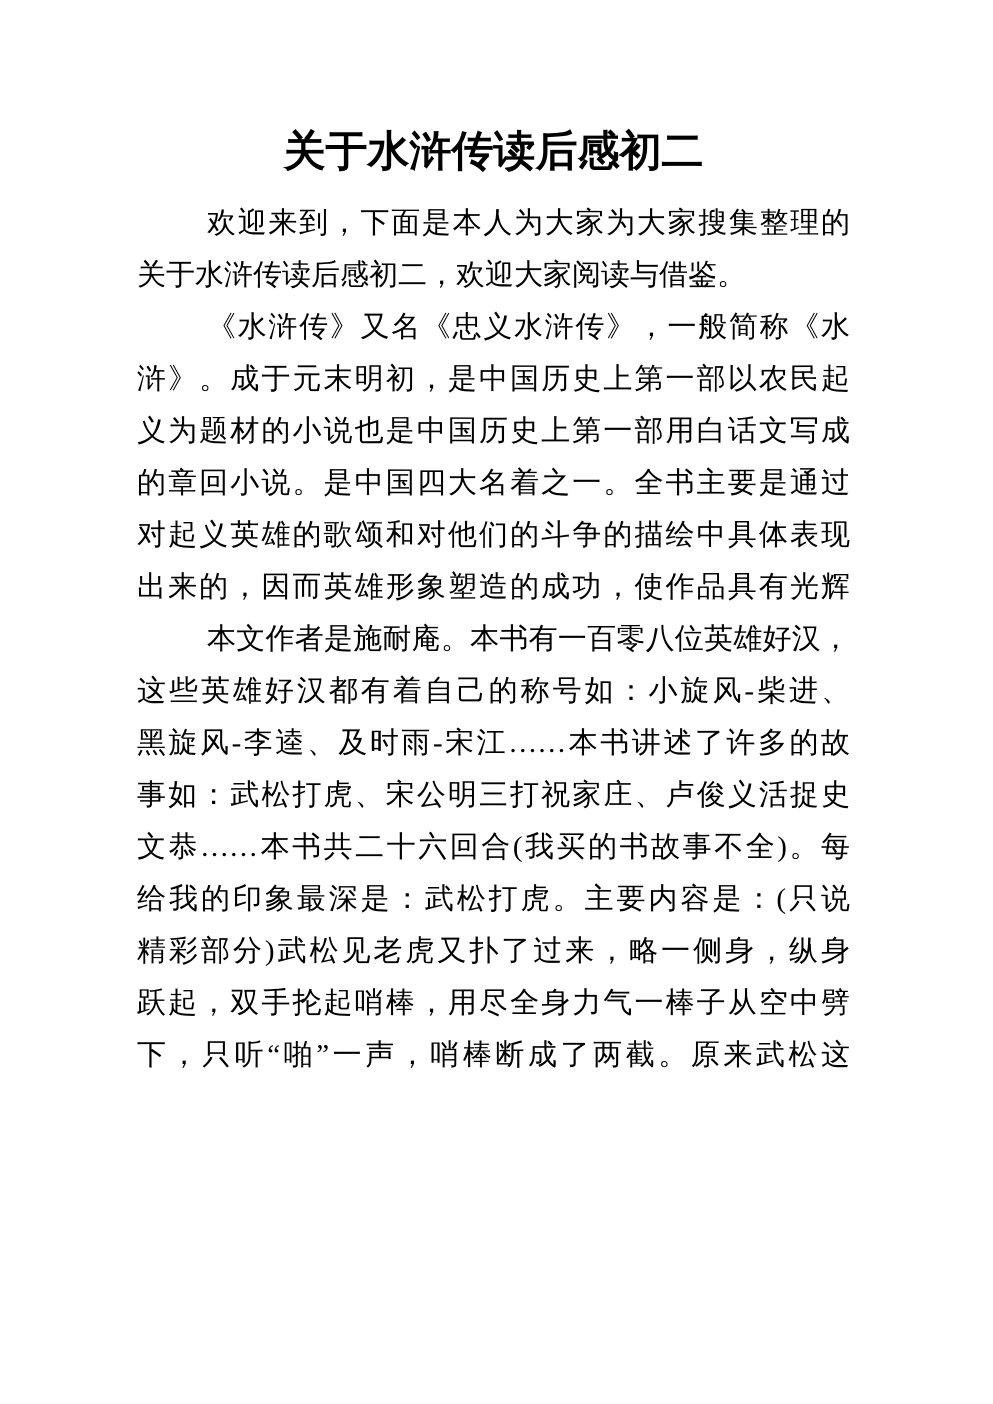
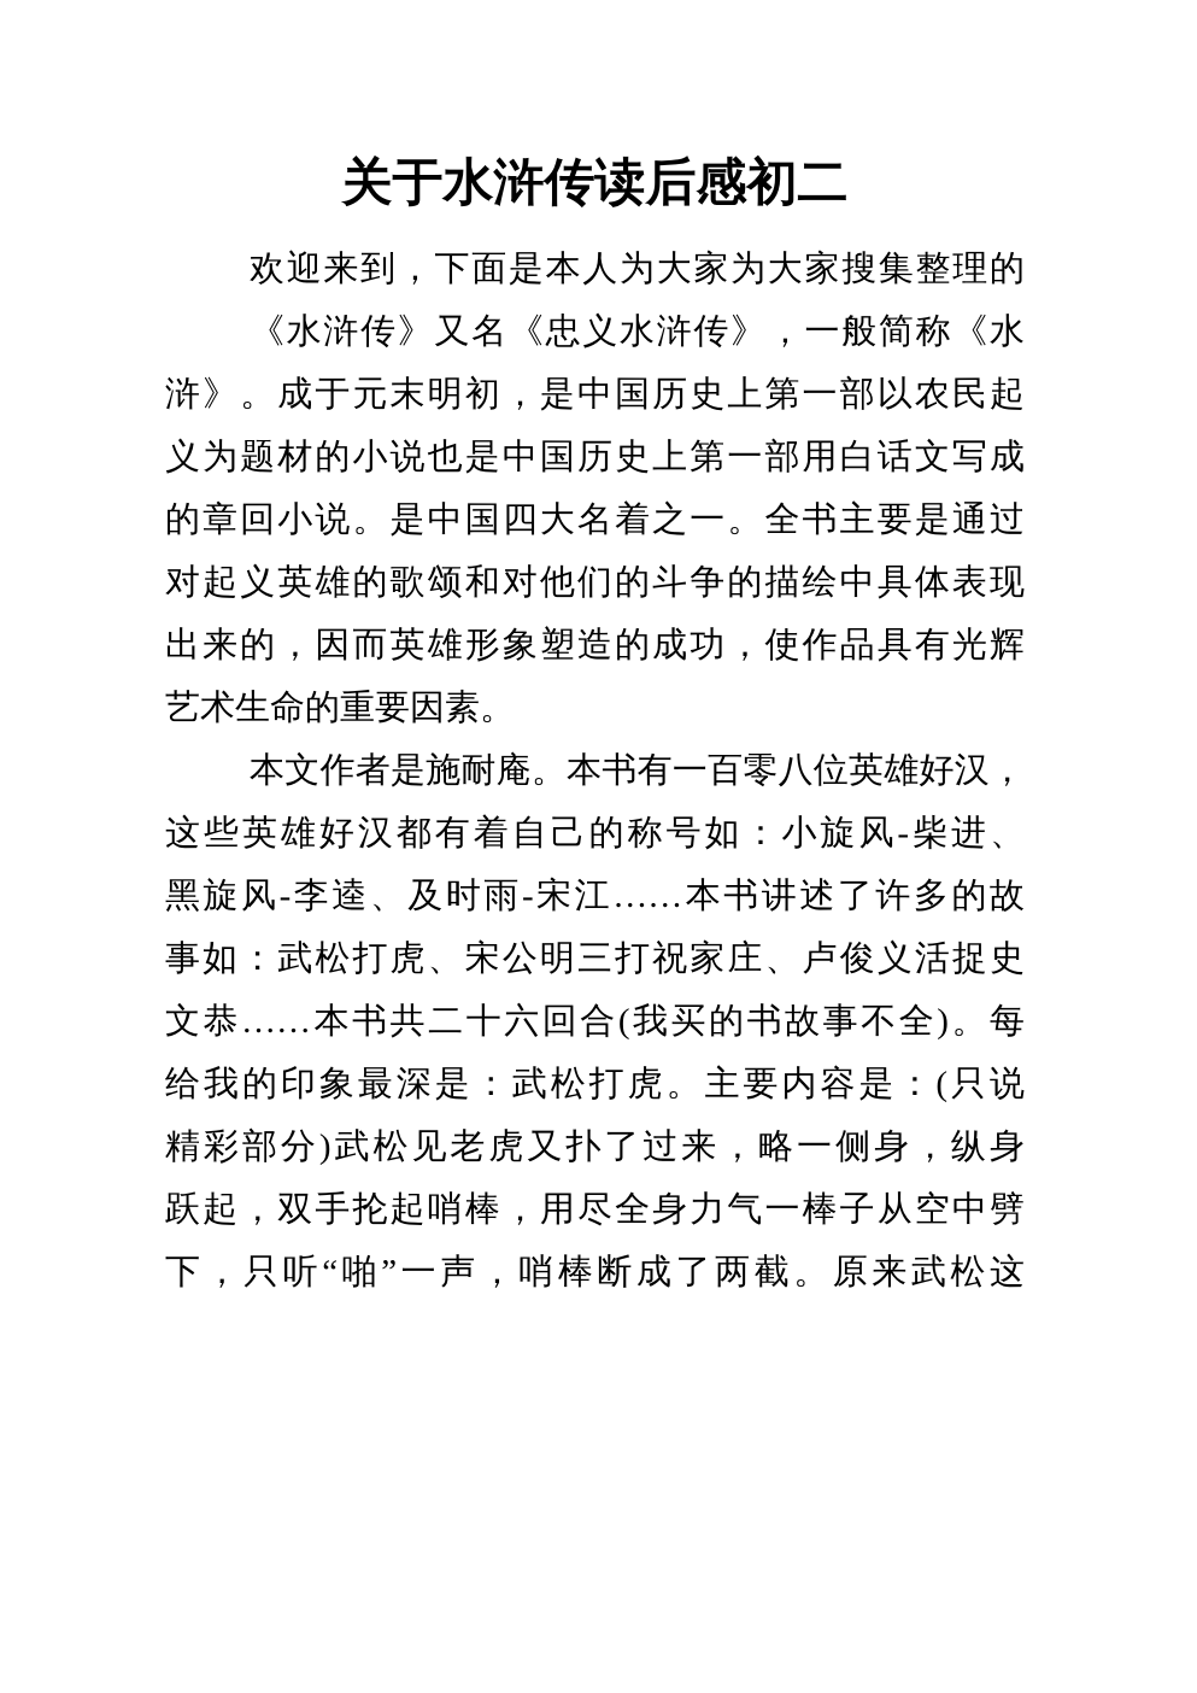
  关于水浒传读后感初二
  欢迎来到，下面是本人为大家为大家搜集整理的
- 关于水浒传读后感初二，欢迎大家阅读与借鉴。
  《水浒传》又名《忠义水浒传》，一般简称《水
  浒》。成于元末明初，是中国历史上第一部以农民起
  义为题材的小说也是中国历史上第一部用白话文写成
  的章回小说。是中国四大名着之一。全书主要是通过
  对起义英雄的歌颂和对他们的斗争的描绘中具体表现
  出来的，因而英雄形象塑造的成功，使作品具有光辉
+ 艺术生命的重要因素。
  本文作者是施耐庵。本书有一百零八位英雄好汉，
  这些英雄好汉都有着自己的称号如：小旋风-柴进、
  黑旋风-李逵、及时雨-宋江……本书讲述了许多的故
  事如：武松打虎、宋公明三打祝家庄、卢俊义活捉史
  文恭……本书共二十六回合(我买的书故事不全)。每
  给我的印象最深是：武松打虎。主要内容是：(只说
  精彩部分)武松见老虎又扑了过来，略一侧身，纵身
  跃起，双手抡起哨棒，用尽全身力气一棒子从空中劈
  下，只听“啪”一声，哨棒断成了两截。原来武松这
